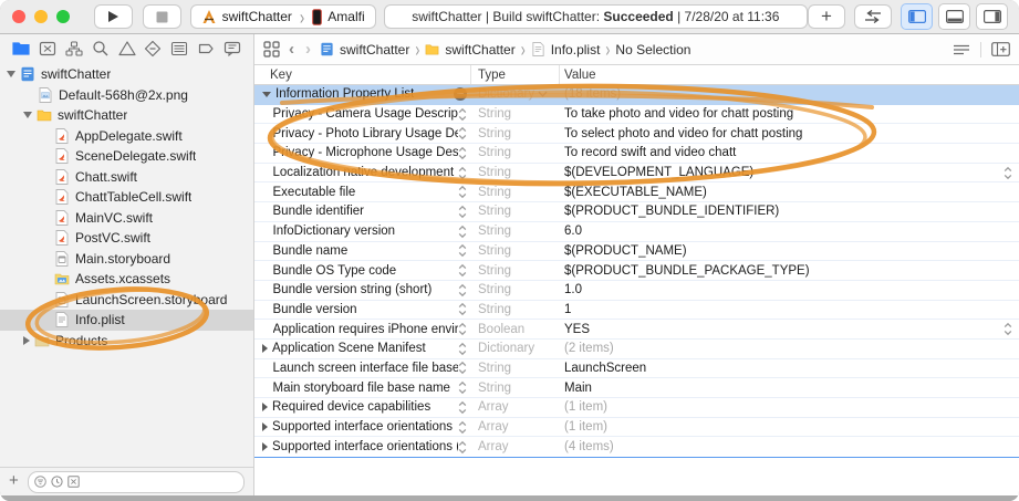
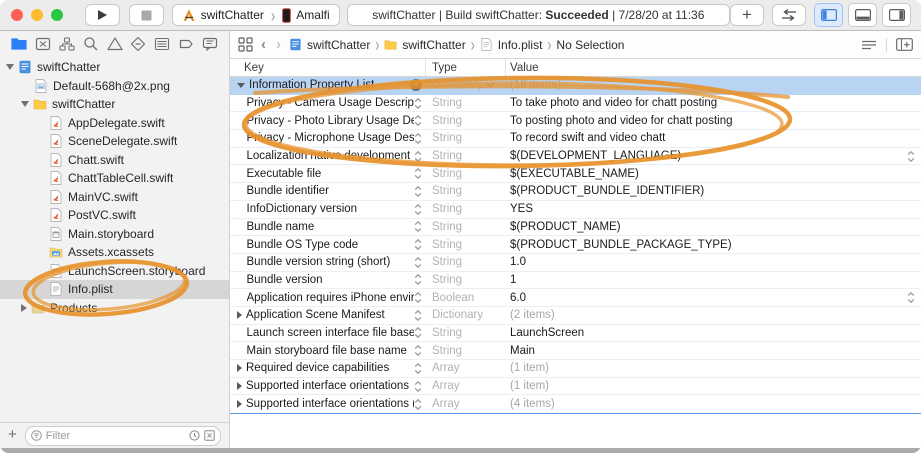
  swiftChatter
  ›
  Amalfi
  swiftChatter | Build swiftChatter: Succeeded | 7/28/20 at 11:36
  +
  swiftChatter
  Default-568h@2x.png
  swiftChatter
  AppDelegate.swift
  SceneDelegate.swift
  Chatt.swift
  ChattTableCell.swift
  MainVC.swift
  PostVC.swift
  Main.storyboard
  Assets.xcassets
  LaunchScreen.storoard
  Info.plist
  Products
  +
+ Filter
  ‹
  ›
  swiftChatter
  ›
  swiftChatter
  ›
  Info.plist
  ›
  No Selection
  Key
  Type
  Value
  Information Property
  –
  Dictionary
  (18 items)
  Priva - Camera Usage Descrip
  String
  To take photo and video for chatt posting
  Privacy - Photo Library Usage De
  String
- To select photo and video for chatt posting
+ To posting photo and video for chatt posting
  Pvacy - Microphone Usage Des
  String
  To record swift and video chatt
  String
  $(DEVELOPMENT_LANGUA
  Executable file
  String
  $(EXECUTABLE_NAME)
  Bundle identifier
  String
  $(PRODUCT_BUNDLE_IDENTIFIER)
  InfoDictionary version
  String
- 6.0
+ YES
  Bundle name
  String
  $(PRODUCT_NAME)
  Bundle OS Type code
  String
  $(PRODUCT_BUNDLE_PACKAGE_TYPE)
  Bundle version string (short)
  String
  1.0
  Bundle version
  String
  1
  Application requires iPhone envir
  Boolean
- YES
+ 6.0
  Application Scene Manifest
  Dictionary
  (2 items)
  Launch screen interface file base
  String
  LaunchScreen
  Main storyboard file base name
  String
  Main
  Required device capabilities
  Array
  (1 item)
  Supported interface orientations
  Array
  (1 item)
  Supported interface orientations
  Array
  (4 items)
